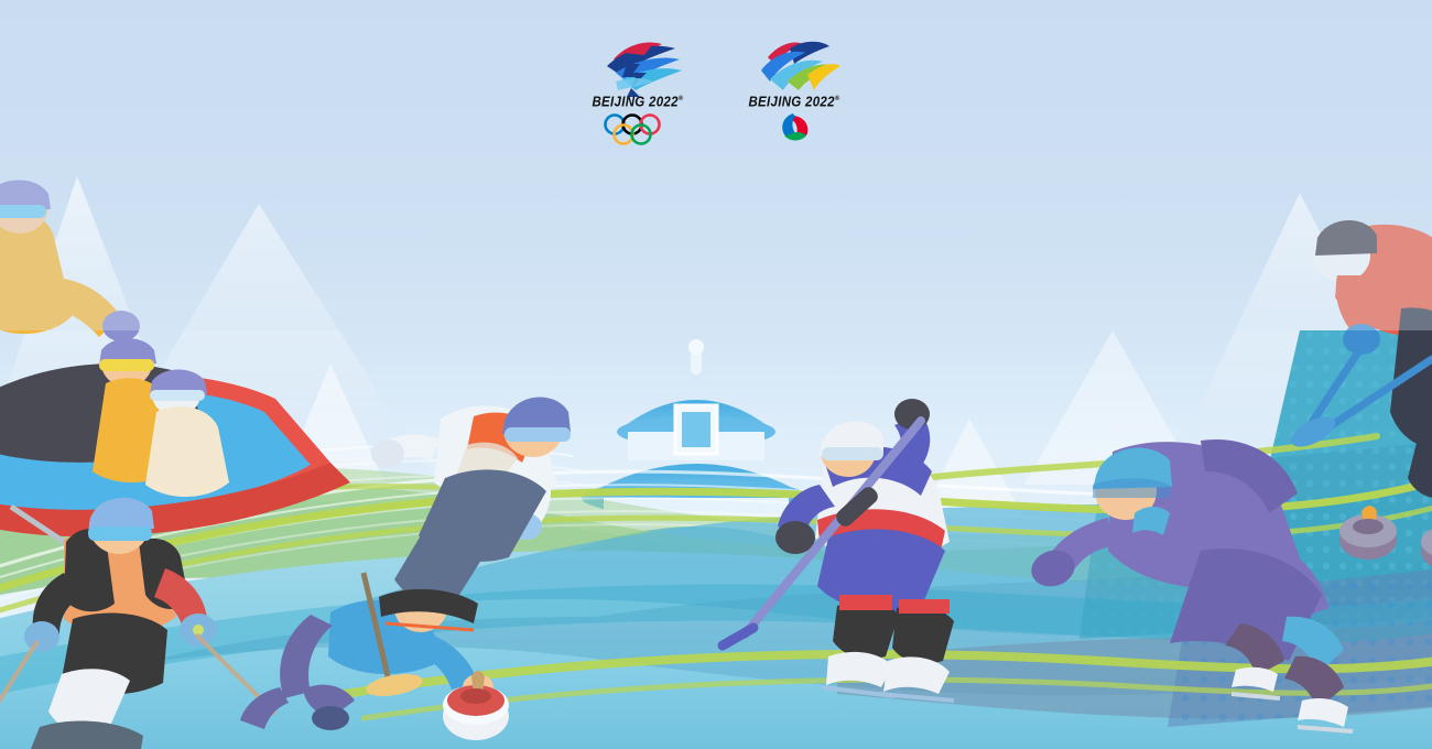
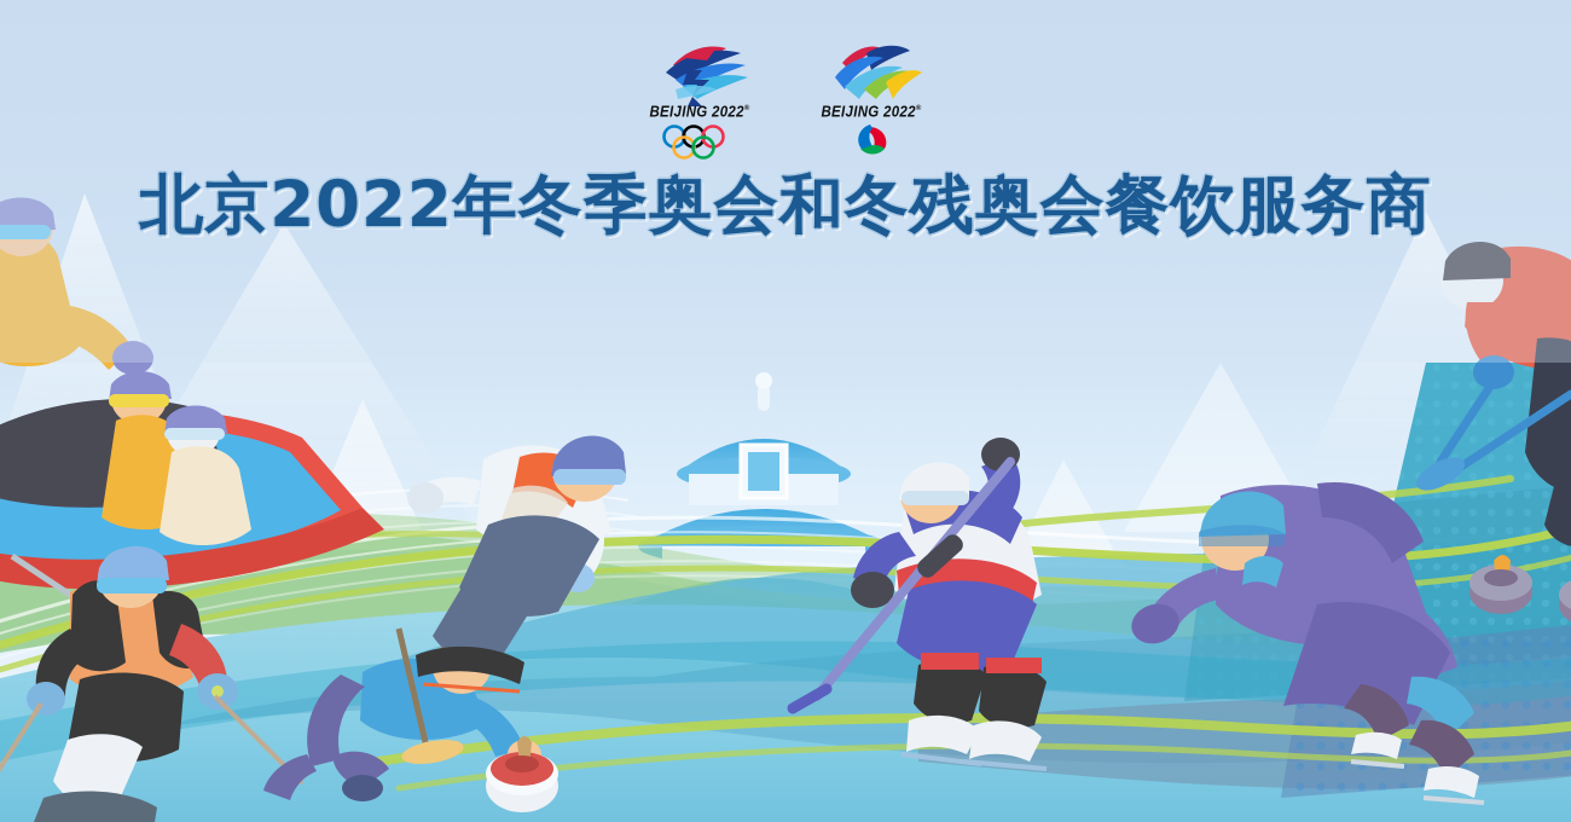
  BEIJING 2022
  BEIJING 2022
+ 北京2022年冬季奥会和冬残奥会餐饮服务商
